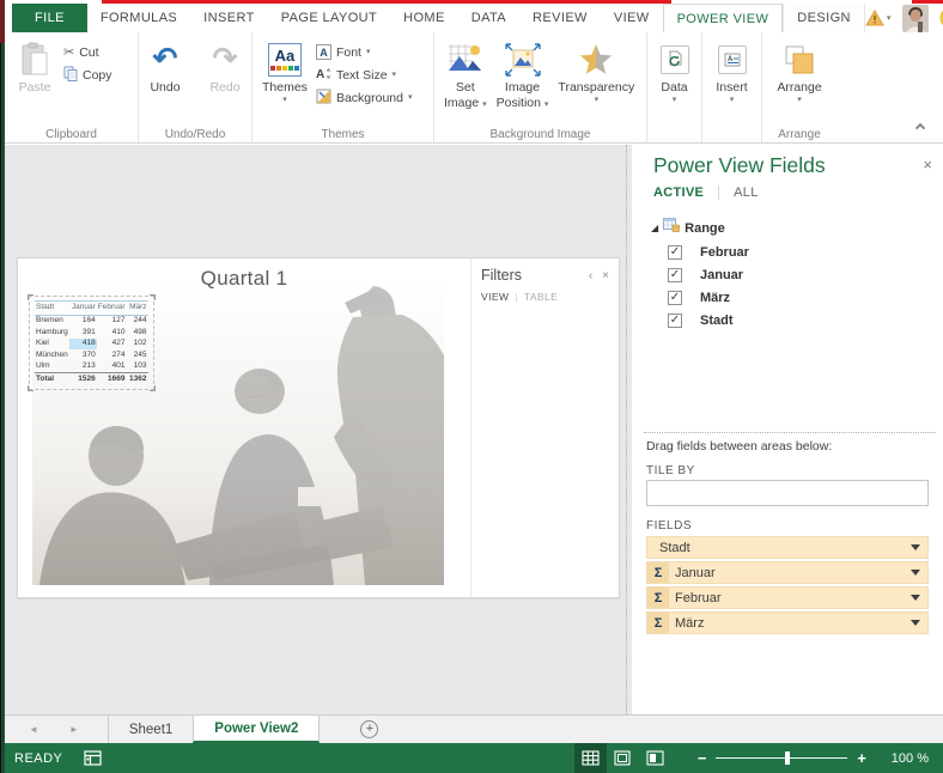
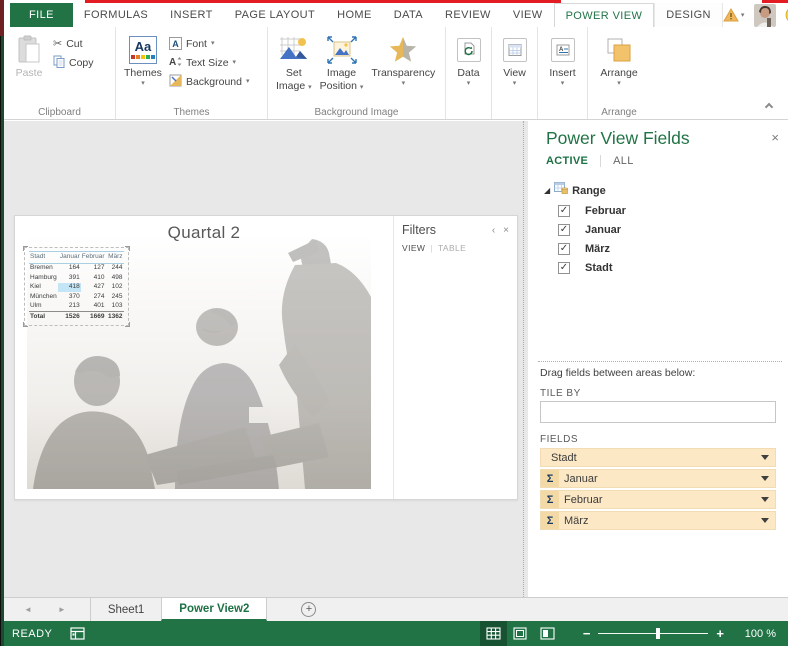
  FILE
  FORMULAS
  INSERT
  PAGE LAYOUT
  HOME
  DATA
  REVIEW
  VIEW
  POWER VIEW
  DESIGN
  Paste
  ✂
  Cut
  Copy
  Clipboard
- ↶
- Undo
- ↷
- Redo
- Undo/Redo
  Aa
  Themes
  A
  Font
  A
  Text Size
  Background
  Themes
  Set
  Image
  Image
  Position
  Transparency
  Background Image
  Data
+ View
  Insert
  Arrange
  Arrange
- Quartal 1
+ Quartal 2
  Filters
  ‹
  ×
  VIEW
  |
  TABLE
  ×
  Power View Fields
  ACTIVE
  ALL
  ◢
  Range
  ✓
  Februar
  ✓
  Januar
  ✓
  März
  ✓
  Stadt
  Drag fields between areas below:
  TILE BY
  FIELDS
  Stadt
  Σ
  Januar
  Σ
  Februar
  Σ
  März
  ◄
  ►
  Sheet1
  Power View2
  +
  READY
  −
  +
  100 %
